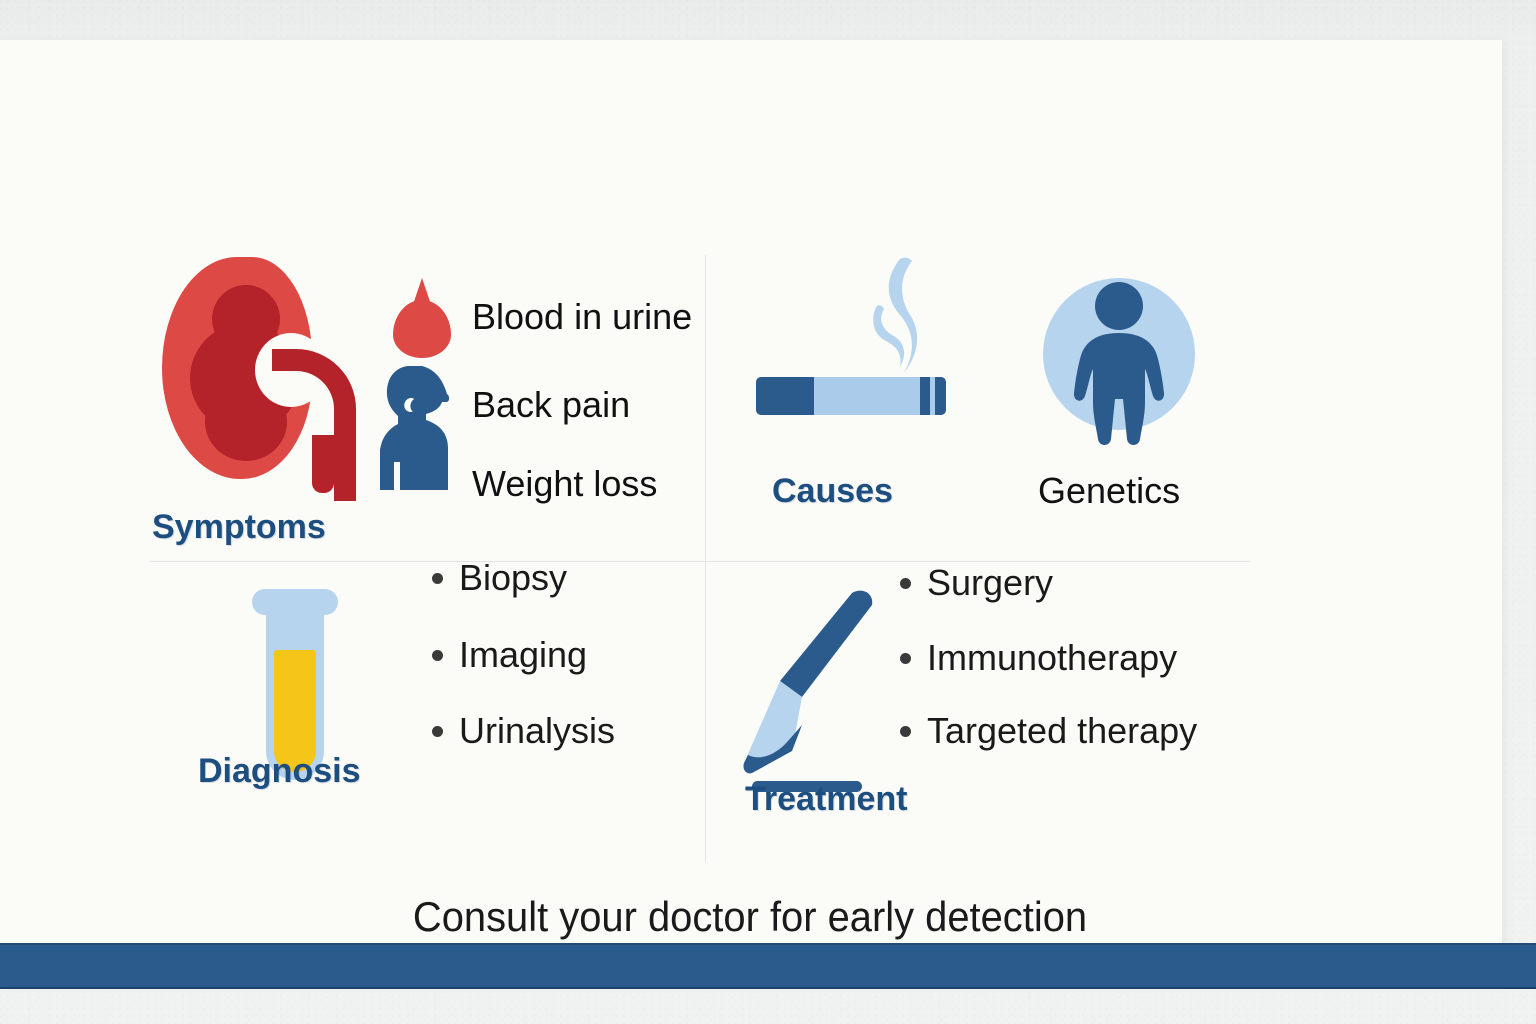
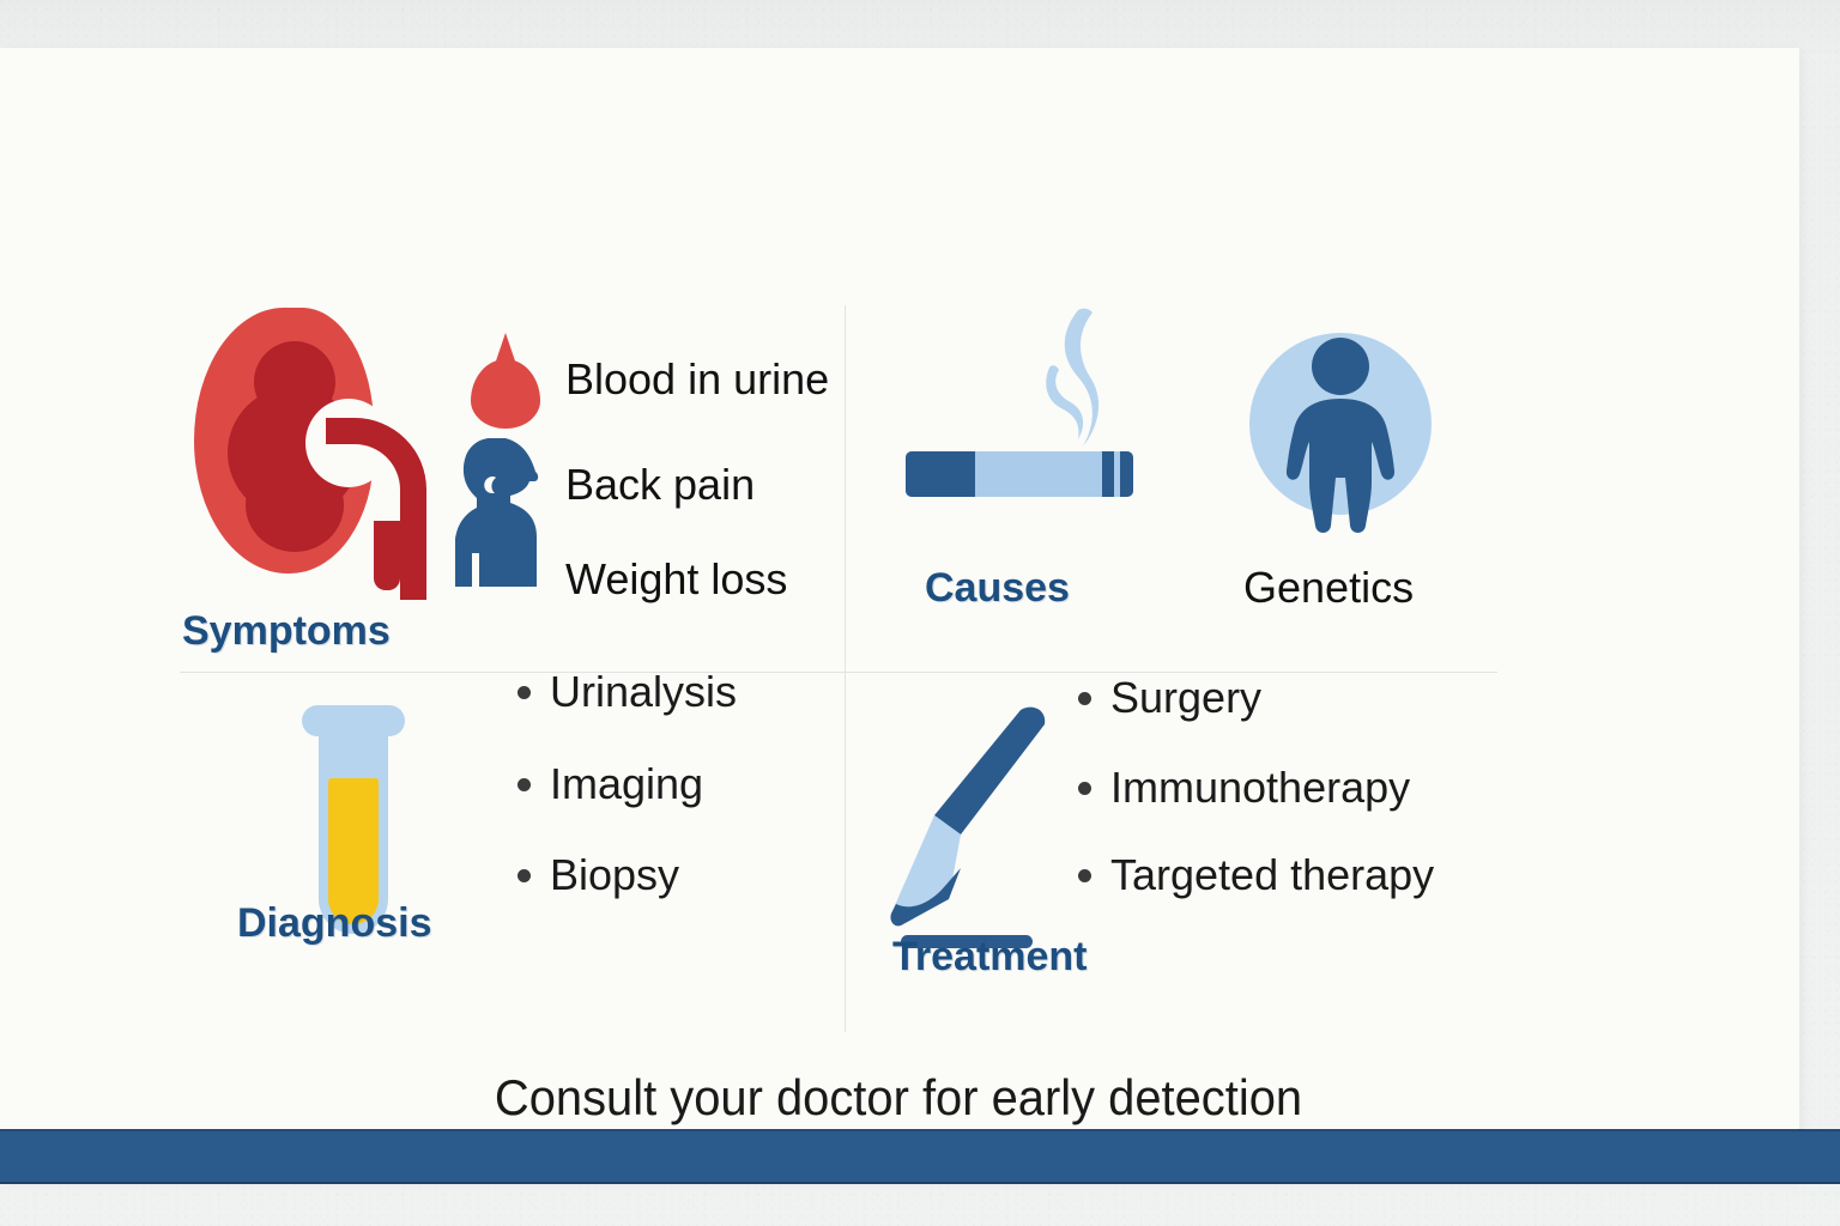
  Blood in urine
  Back pain
  Weight loss
  Symptoms
  Causes
  Genetics
- Biopsy
+ Urinalysis
  Imaging
- Urinalysis
+ Biopsy
  Diagnosis
  Surgery
  Immunotherapy
  Targeted therapy
  Treatment
  Consult your doctor for early detection
